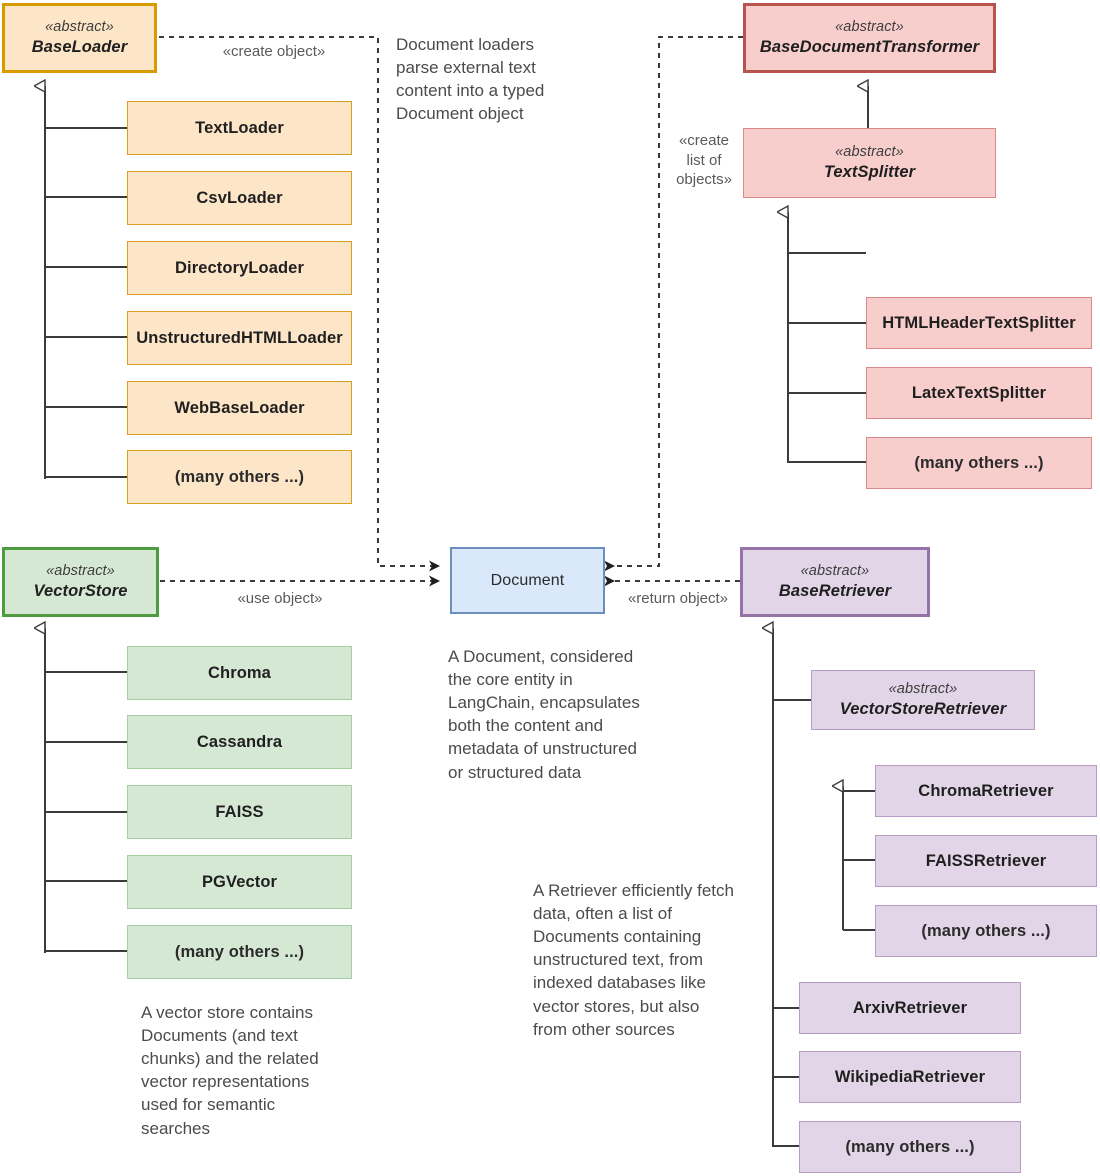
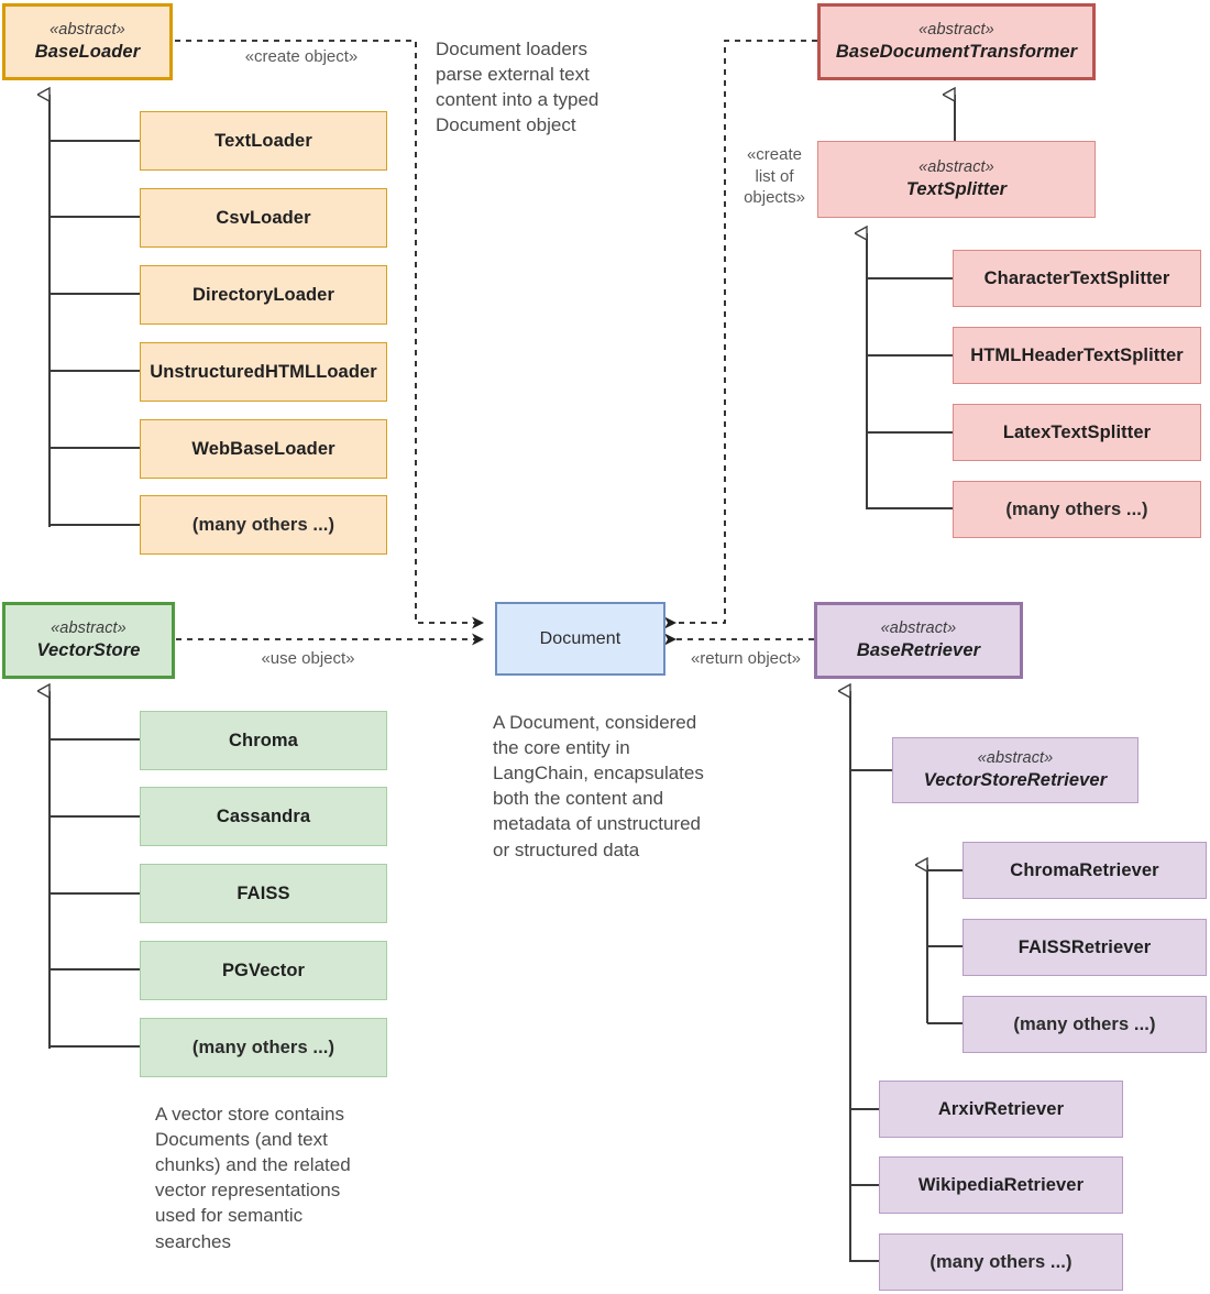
  «abstract»
  BaseLoader
  TextLoader
  CsvLoader
  DirectoryLoader
  UnstructuredHTMLLoader
  WebBaseLoader
  (many others ...)
  «create object»
  Document loaders
  parse external text
  content into a typed
  Document object
  «abstract»
  BaseDocumentTransformer
  «abstract»
  TextSplitter
+ CharacterTextSplitter
  HTMLHeaderTextSplitter
  LatexTextSplitter
  (many others ...)
  «create
  list of
  objects»
  Document
  A Document, considered
  the core entity in
  LangChain, encapsulates
  both the content and
  metadata of unstructured
  or structured data
  «abstract»
  VectorStore
  Chroma
  Cassandra
  FAISS
  PGVector
  (many others ...)
  «use object»
  A vector store contains
  Documents (and text
  chunks) and the related
  vector representations
  used for semantic
  searches
  «abstract»
  BaseRetriever
  «abstract»
  VectorStoreRetriever
  ChromaRetriever
  FAISSRetriever
  (many others ...)
  ArxivRetriever
  WikipediaRetriever
  (many others ...)
  «return object»
- A Retriever efficiently fetch
- data, often a list of
- Documents containing
- unstructured text, from
- indexed databases like
- vector stores, but also
- from other sources
